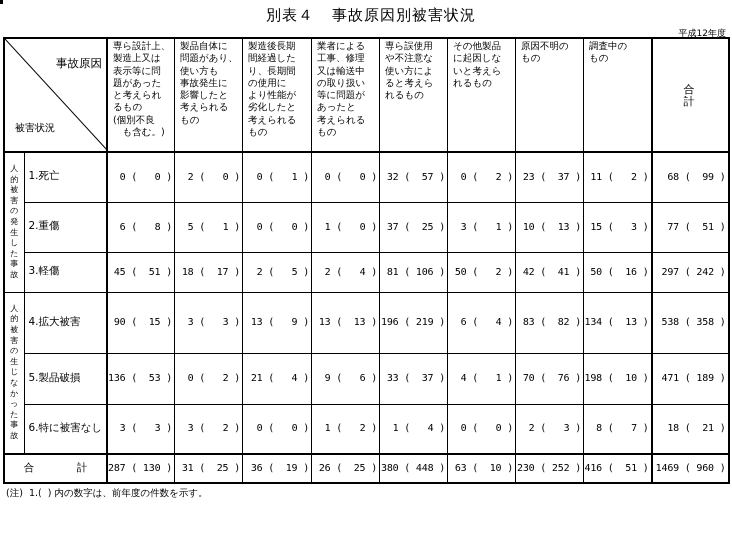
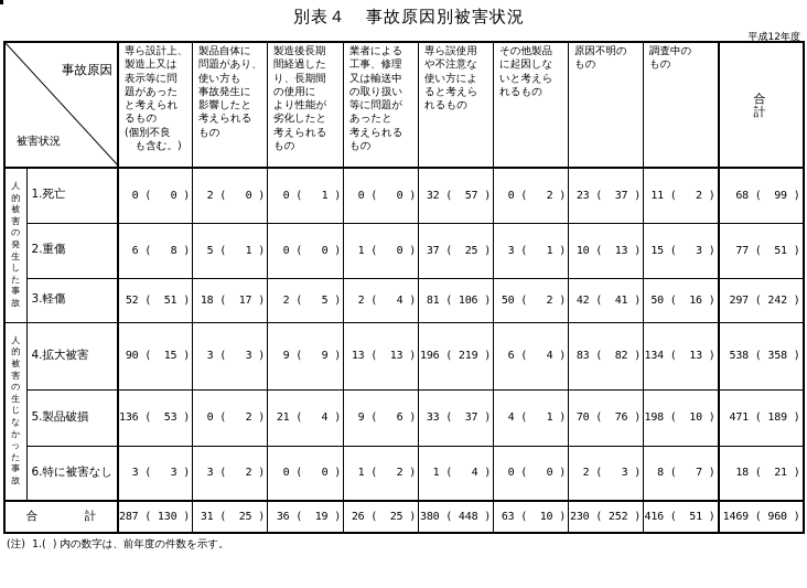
  別表４ 事故原因別被害状況
  平成12年度
  事故原因 被害状況	専ら設計上、 製造上又は 表示等に問 題があった と考えられ るもの (個別不良 も含む。)	製品自体に 問題があり、 使い方も 事故発生に 影響したと 考えられる もの	製造後長期 間経過した り、長期間 の使用に より性能が 劣化したと 考えられる もの	業者による 工事、修理 又は輸送中 の取り扱い 等に問題が あったと 考えられる もの	専ら誤使用 や不注意な 使い方によ ると考えら れるもの	その他製品 に起因しな いと考えら れるもの	原因不明の もの	調査中の もの	合 計
  人 的 被 害 の 発 生 し た 事 故	1.死亡	0 ( 0 )	2 ( 0 )	0 ( 1 )	0 ( 0 )	32 ( 57 )	0 ( 2 )	23 ( 37 )	11 ( 2 )	68 ( 99 )
  2.重傷	6 ( 8 )	5 ( 1 )	0 ( 0 )	1 ( 0 )	37 ( 25 )	3 ( 1 )	10 ( 13 )	15 ( 3 )	77 ( 51 )
- 3.軽傷	45 ( 51 )	18 ( 17 )	2 ( 5 )	2 ( 4 )	81 ( 106 )	50 ( 2 )	42 ( 41 )	50 ( 16 )	297 ( 242 )
+ 3.軽傷	52 ( 51 )	18 ( 17 )	2 ( 5 )	2 ( 4 )	81 ( 106 )	50 ( 2 )	42 ( 41 )	50 ( 16 )	297 ( 242 )
- 人 的 被 害 の 生 じ な か っ た 事 故	4.拡大被害	90 ( 15 )	3 ( 3 )	13 ( 9 )	13 ( 13 )	196 ( 219 )	6 ( 4 )	83 ( 82 )	134 ( 13 )	538 ( 358 )
+ 人 的 被 害 の 生 じ な か っ た 事 故	4.拡大被害	90 ( 15 )	3 ( 3 )	9 ( 9 )	13 ( 13 )	196 ( 219 )	6 ( 4 )	83 ( 82 )	134 ( 13 )	538 ( 358 )
  5.製品破損	136 ( 53 )	0 ( 2 )	21 ( 4 )	9 ( 6 )	33 ( 37 )	4 ( 1 )	70 ( 76 )	198 ( 10 )	471 ( 189 )
  6.特に被害なし	3 ( 3 )	3 ( 2 )	0 ( 0 )	1 ( 2 )	1 ( 4 )	0 ( 0 )	2 ( 3 )	8 ( 7 )	18 ( 21 )
  合 計	287 ( 130 )	31 ( 25 )	36 ( 19 )	26 ( 25 )	380 ( 448 )	63 ( 10 )	230 ( 252 )	416 ( 51 )	1469 ( 960 )
  (注) 1.( ) 内の数字は、前年度の件数を示す。
